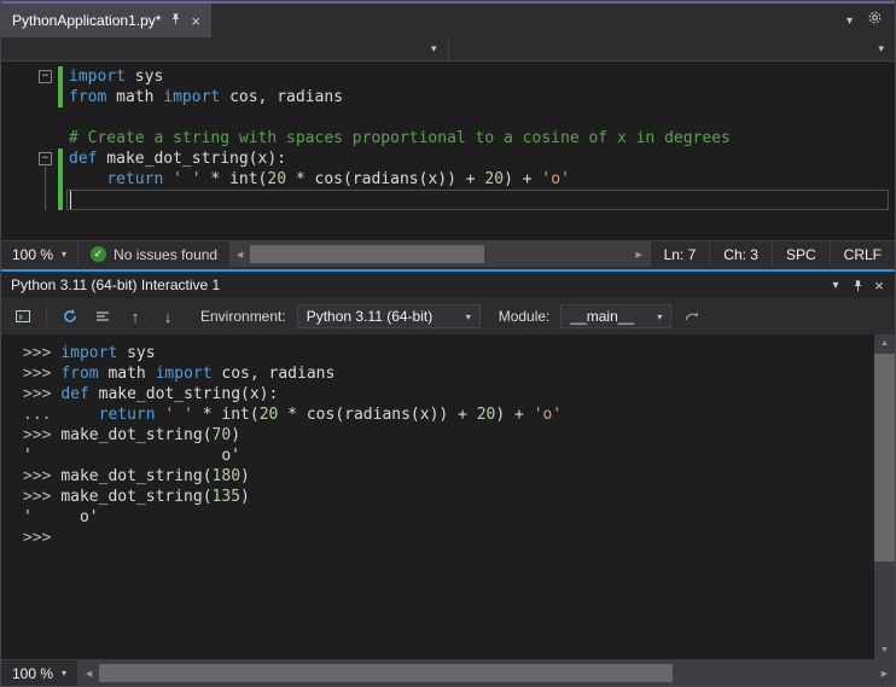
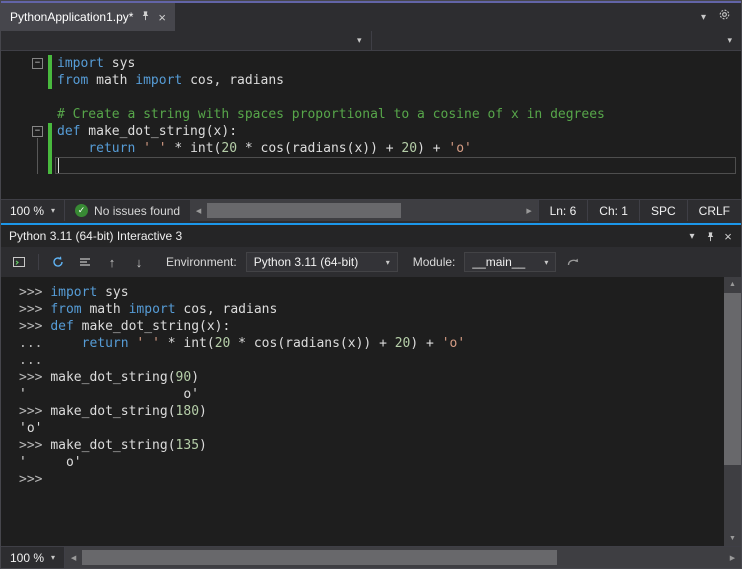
  PythonApplication1.py*
  ×
  ▾
  ▾
  ▾
  −
  −
  import sys
  from math import cos, radians
  # Create a string with spaces proportional to a cosine of x in degrees
  def make_dot_string(x):
  return ' ' * int(20 * cos(radians(x)) + 20) + 'o'
  100 %
  ▾
  ✓
  No issues found
- Ln: 7
+ Ln: 6
- Ch: 3
+ Ch: 1
  SPC
  CRLF
- Python 3.11 (64-bit) Interactive 1
+ Python 3.11 (64-bit) Interactive 3
  ▾
  ×
  ↑
  ↓
  Environment:
  Python 3.11 (64-bit)
  ▾
  Module:
  __main__
  ▾
  >>> import sys
  >>> from math import cos, radians
  >>> def make_dot_string(x):
  ... return ' ' * int(20 * cos(radians(x)) + 20) + 'o'
+ ...
- >>> make_dot_string(70)
+ >>> make_dot_string(90)
  ' o'
  >>> make_dot_string(180)
+ 'o'
  >>> make_dot_string(135)
  ' o'
  >>>
  100 %
  ▾
